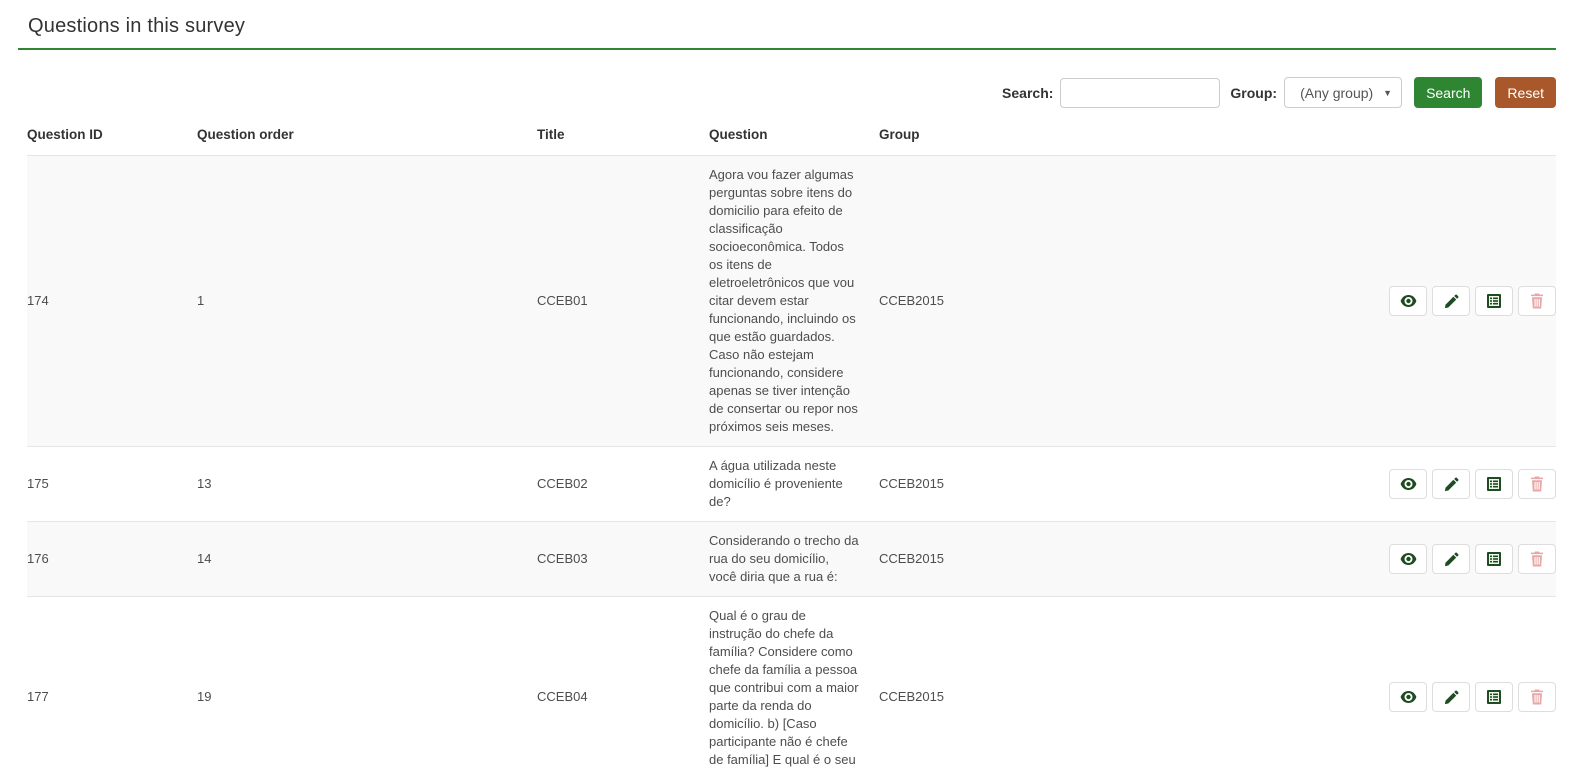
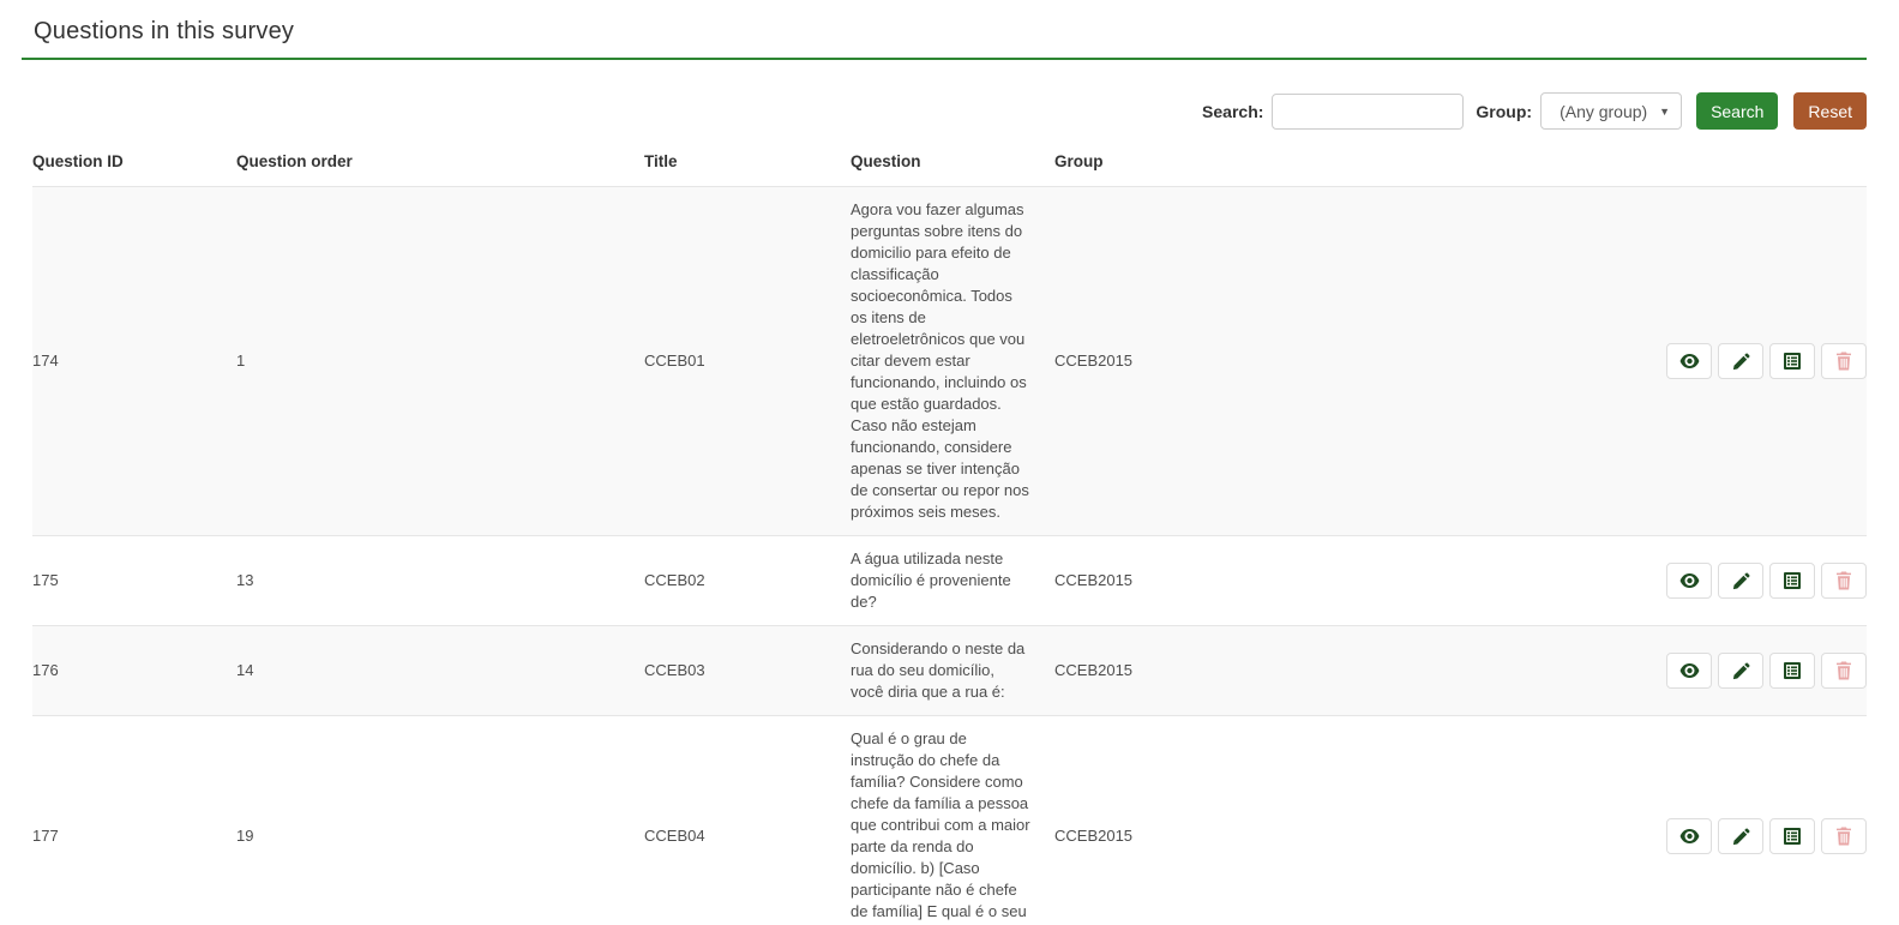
  Questions in this survey
  Search:
  Group:
  (Any group)
  ▼
  Search
  Reset
  Question ID	Question order	Title	Question	Group
  174	1	CCEB01	Agora vou fazer algumas perguntas sobre itens do domicilio para efeito de classificação socioeconômica. Todos os itens de eletroeletrônicos que vou citar devem estar funcionando, incluindo os que estão guardados. Caso não estejam funcionando, considere apenas se tiver intenção de consertar ou repor nos próximos seis meses.	CCEB2015
  175	13	CCEB02	A água utilizada neste domicílio é proveniente de?	CCEB2015
- 176	14	CCEB03	Considerando o trecho da rua do seu domicílio, você diria que a rua é:	CCEB2015
+ 176	14	CCEB03	Considerando o neste da rua do seu domicílio, você diria que a rua é:	CCEB2015
  177	19	CCEB04	Qual é o grau de instrução do chefe da família? Considere como chefe da família a pessoa que contribui com a maior parte da renda do domicílio. b) [Caso participante não é chefe de família] E qual é o seu	CCEB2015
